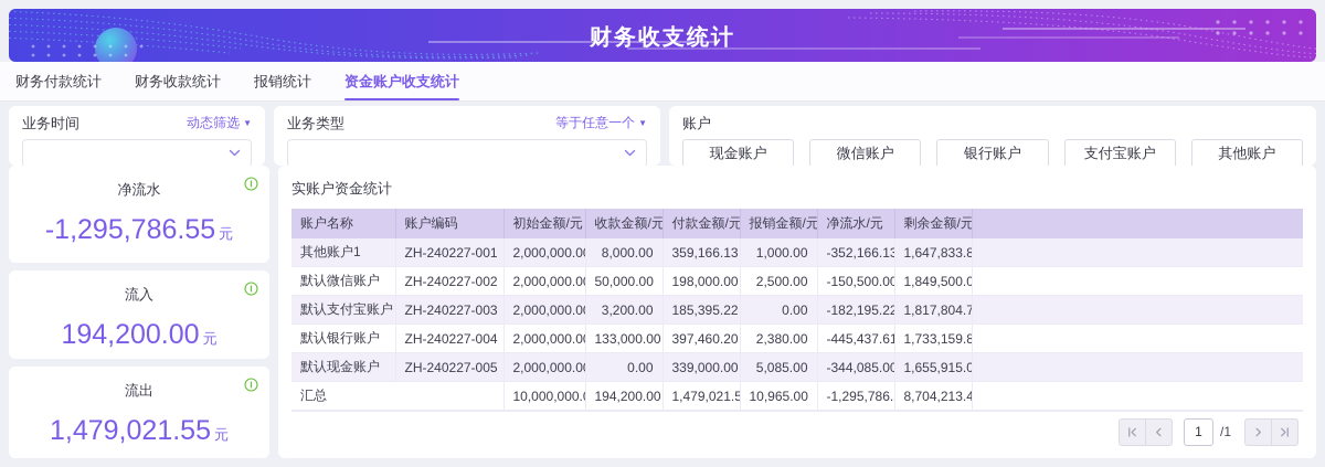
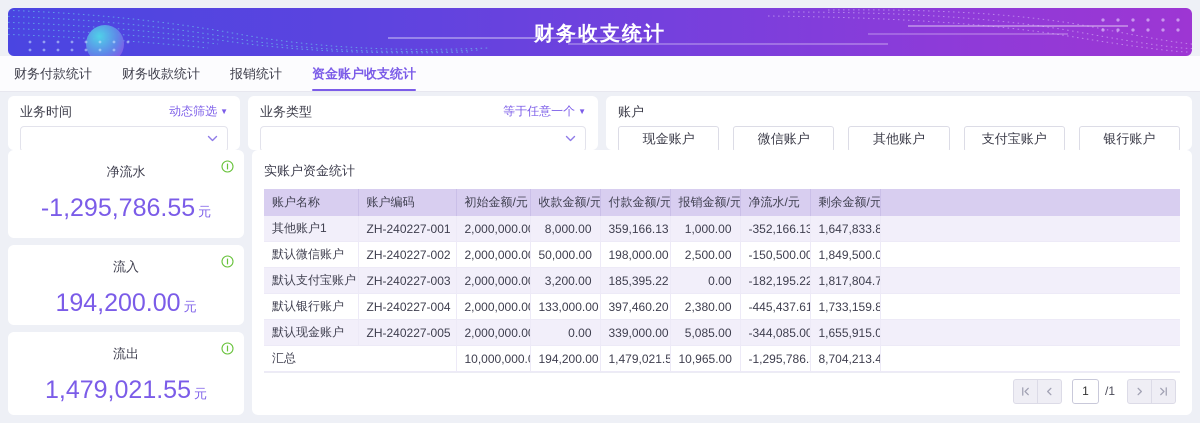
  财务收支统计
  财务付款统计
  财务收款统计
  报销统计
  资金账户收支统计
  业务时间
  动态筛选
  ▼
  业务类型
  等于任意一个
  ▼
  账户
  现金账户
  微信账户
- 银行账户
+ 其他账户
  支付宝账户
- 其他账户
+ 银行账户
  净流水
  -1,295,786.55 元
  流入
  194,200.00 元
  流出
  1,479,021.55 元
  实账户资金统计
  账户名称	账户编码	初始金额/元	收款金额/元	付款金额/元	报销金额/元	净流水/元	剩余金额/元
  其他账户1	ZH-240227-001	2,000,000.0	8,000.00	359,166.13	1,000.00	-352,166.13	1,647,833.8
  默认微信账户	ZH-240227-002	2,000,000.0	50,000.00	198,000.00	2,500.00	-150,500.00	1,849,500.0
  默认支付宝账户	ZH-240227-003	2,000,000.0	3,200.00	185,395.22	0.00	-182,195.22	1,817,804.7
  默认银行账户	ZH-240227-004	2,000,000.0	133,000.00	397,460.20	2,380.00	-445,437.61	1,733,159.8
  默认现金账户	ZH-240227-005	2,000,000.0	0.00	339,000.00	5,085.00	-344,085.00	1,655,915.0
  汇总	10,000,000.	194,200.00	1,479,021.5	10,965.00	-1,295,786.	8,704,213.4
  1
  /1
